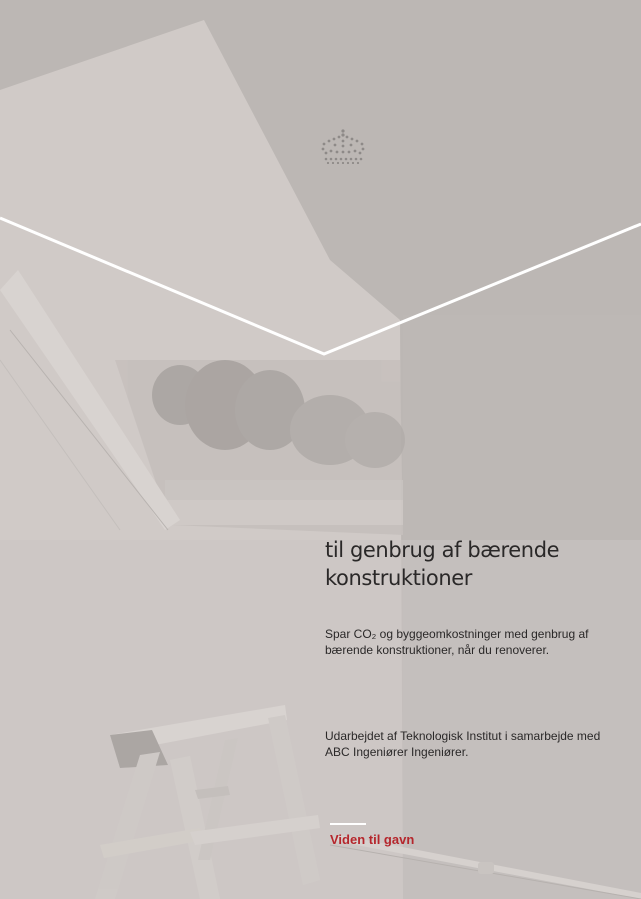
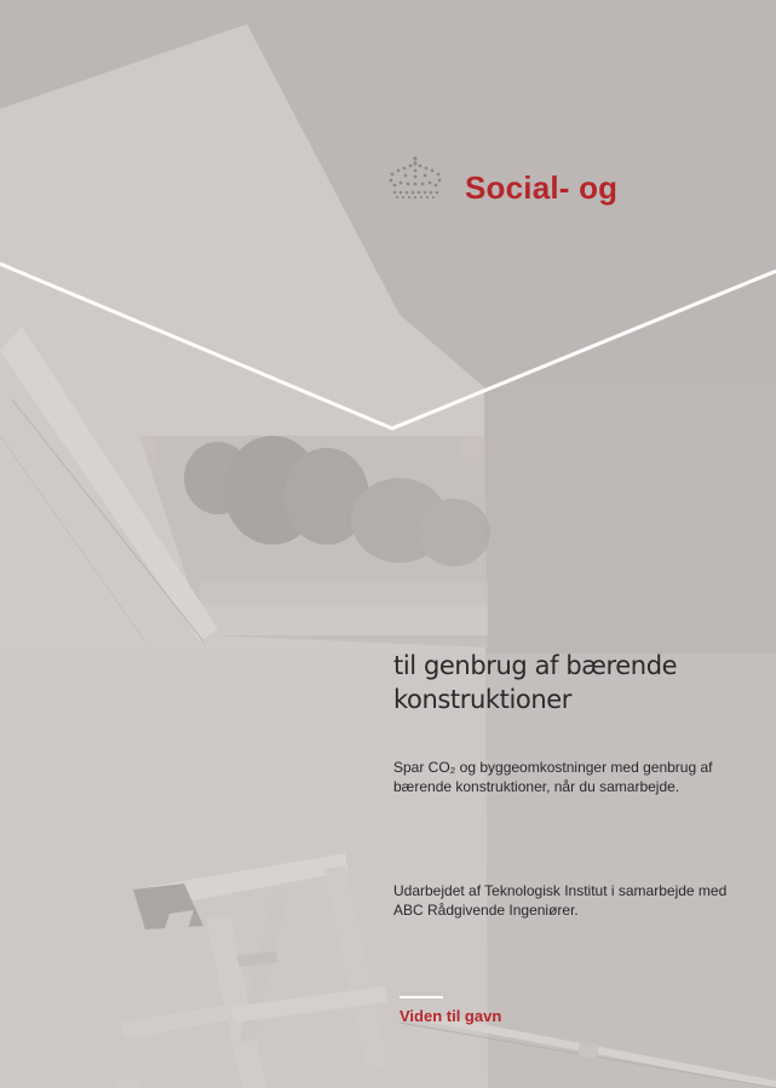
+ Social- og
  til genbrug af bærende konstruktioner
- Spar CO₂ og byggeomkostninger med genbrug af bærende konstruktioner, når du renoverer.
+ Spar CO₂ og byggeomkostninger med genbrug af bærende konstruktioner, når du samarbejde.
- Udarbejdet af Teknologisk Institut i samarbejde med ABC Ingeniører Ingeniører.
+ Udarbejdet af Teknologisk Institut i samarbejde med ABC Rådgivende Ingeniører.
  Viden til gavn
